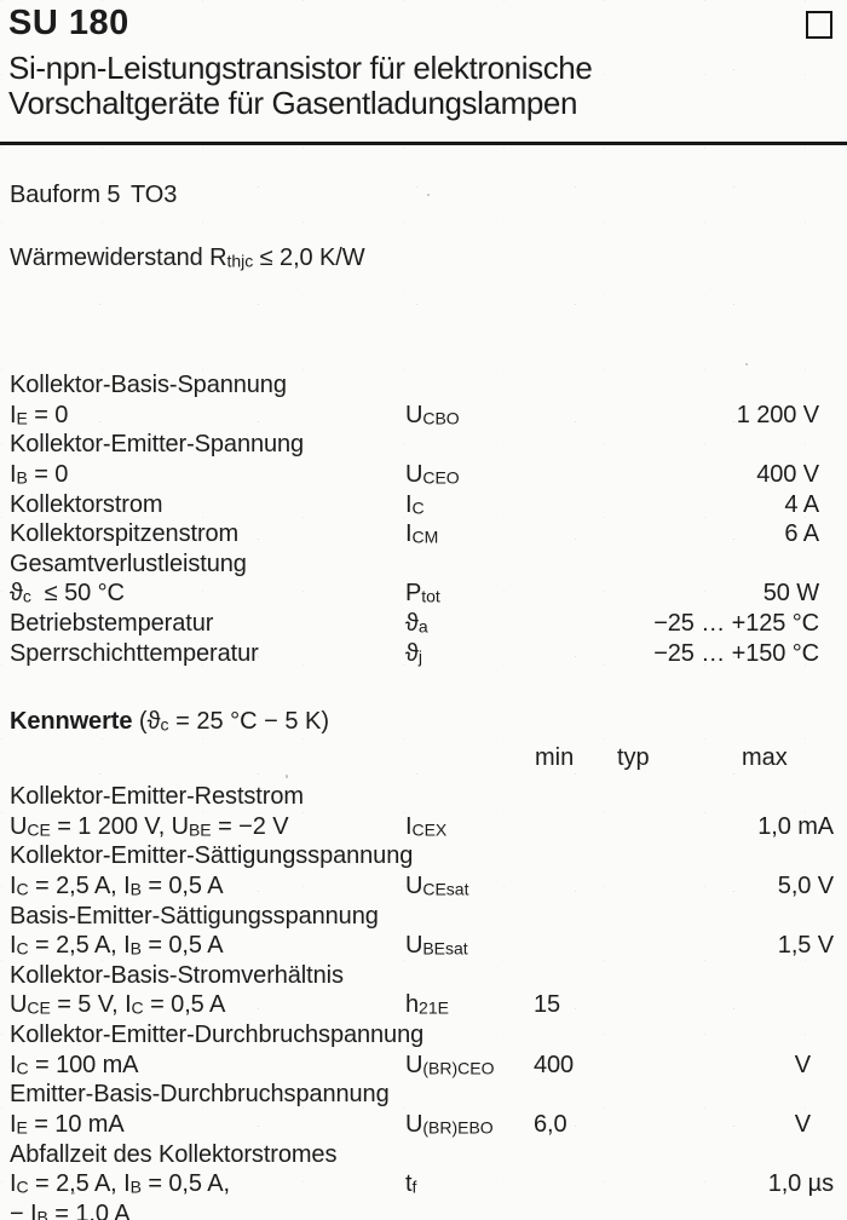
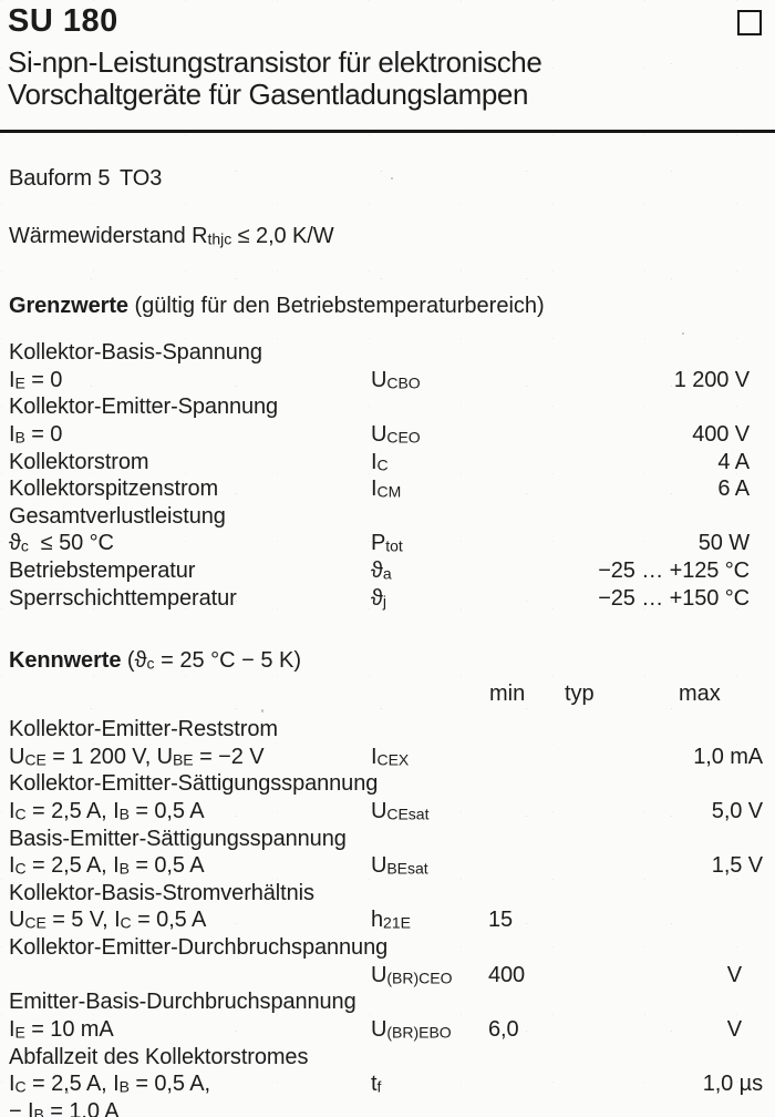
  SU 180
  Si-npn-Leistungstransistor für elektronische
  Vorschaltgeräte für Gasentladungslampen
  Bauform 5
  TO3
  Wärmewiderstand Rthjc ≤ 2,0 K/W
+ Grenzwerte (gültig für den Betriebstemperaturbereich)
  Kollektor-Basis-Spannung
  IE = 0
  UCBO
  1 200 V
  Kollektor-Emitter-Spannung
  IB = 0
  UCEO
  400 V
  Kollektorstrom
  IC
  4 A
  Kollektorspitzenstrom
  ICM
  6 A
  Gesamtverlustleistung
  ϑc ≤ 50 °C
  Ptot
  50 W
  Betriebstemperatur
  ϑa
  −25 … +125 °C
  Sperrschichttemperatur
  ϑj
  −25 … +150 °C
  Kennwerte (ϑc = 25 °C − 5 K)
  min
  typ
  max
  Kollektor-Emitter-Reststrom
  UCE = 1 200 V, UBE = −2 V
  ICEX
  1,0 mA
  Kollektor-Emitter-Sättigungsspannung
  IC = 2,5 A, IB = 0,5 A
  UCEsat
  5,0 V
  Basis-Emitter-Sättigungsspannung
  IC = 2,5 A, IB = 0,5 A
  UBEsat
  1,5 V
  Kollektor-Basis-Stromverhältnis
  UCE = 5 V, IC = 0,5 A
  h21E
  15
  Kollektor-Emitter-Durchbruchspannung
- IC = 100 mA
  U(BR)CEO
  400
  V
  Emitter-Basis-Durchbruchspannung
  IE = 10 mA
  U(BR)EBO
  6,0
  V
  Abfallzeit des Kollektorstromes
  IC = 2,5 A, IB = 0,5 A,
  tf
  1,0 µs
  − IB = 1,0 A
